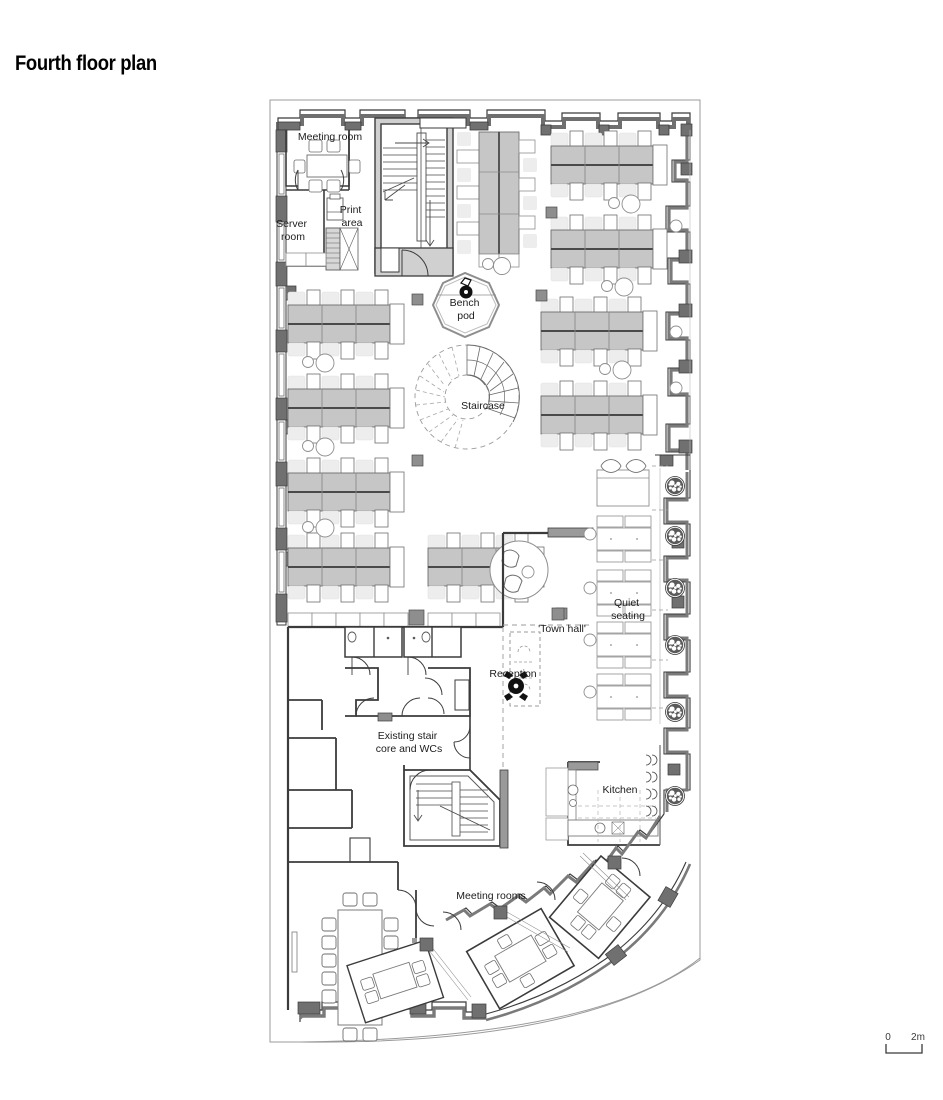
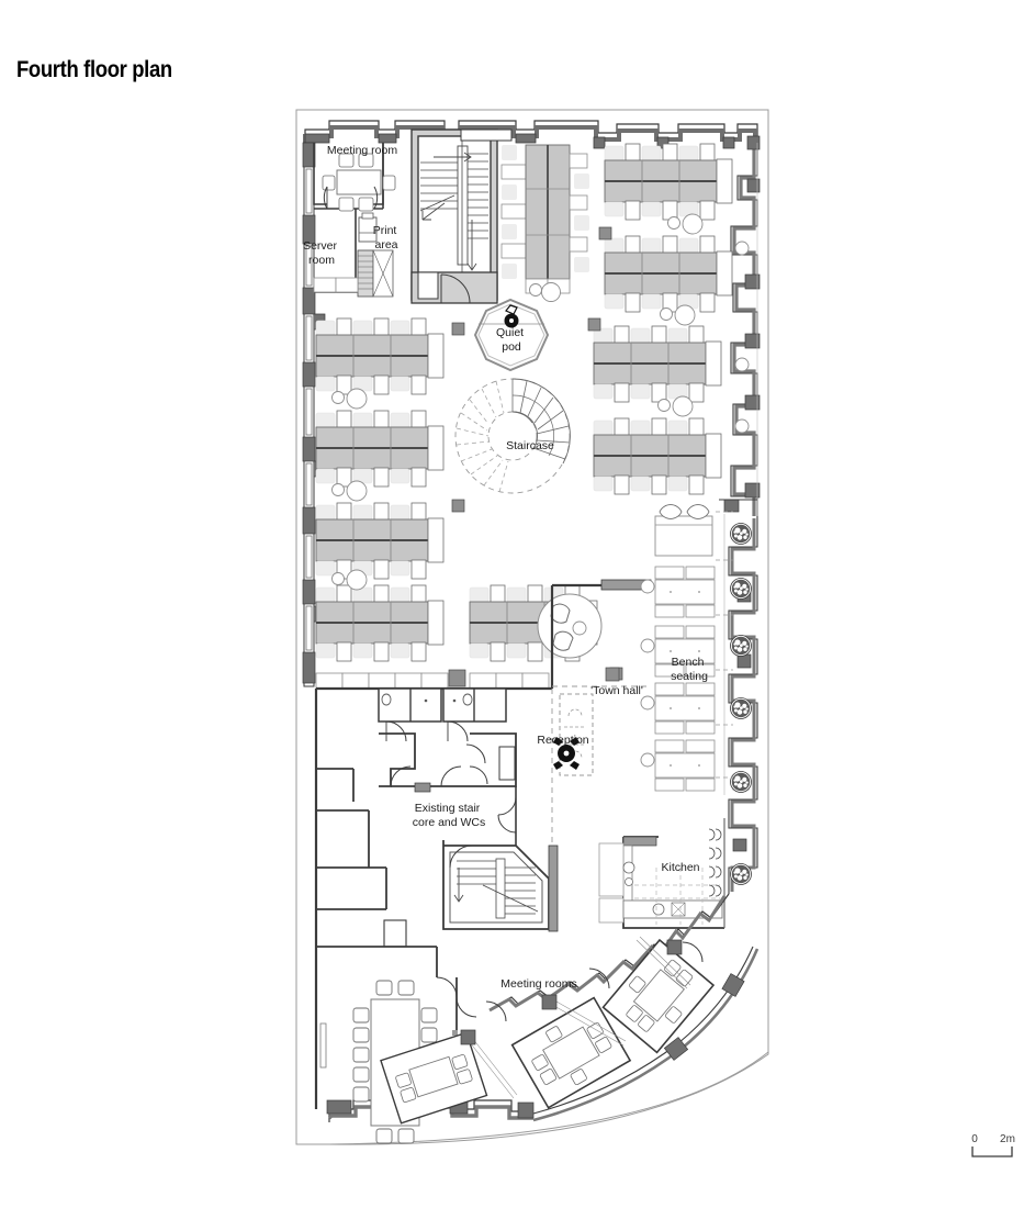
  Fourth floor plan
  Meeting room
  Server room
  Print area
- Bench pod
+ Quiet pod
  Staircase
- Quiet seating
+ Bench seating
  'Town hall'
  Reception
  Existing stair core and WCs
  Kitchen
  Meeting rooms
  0
  2m
